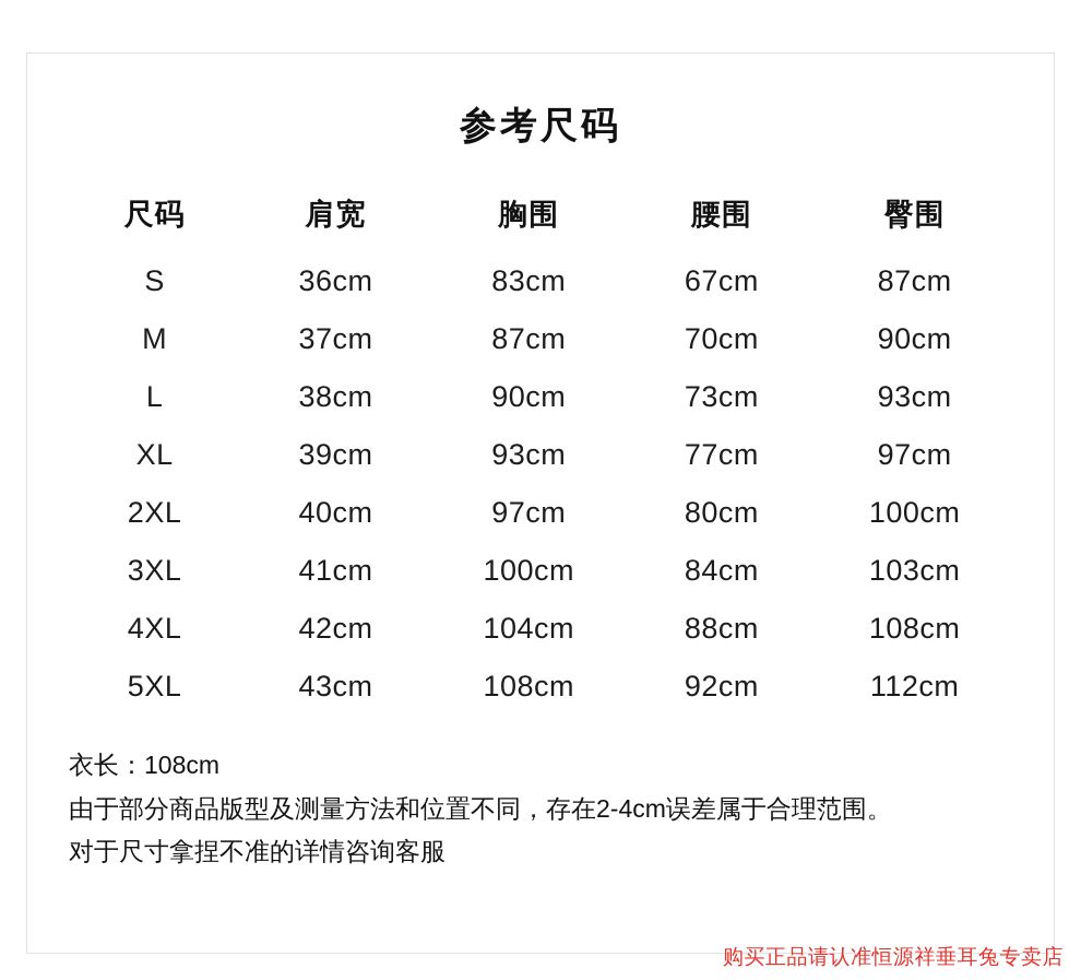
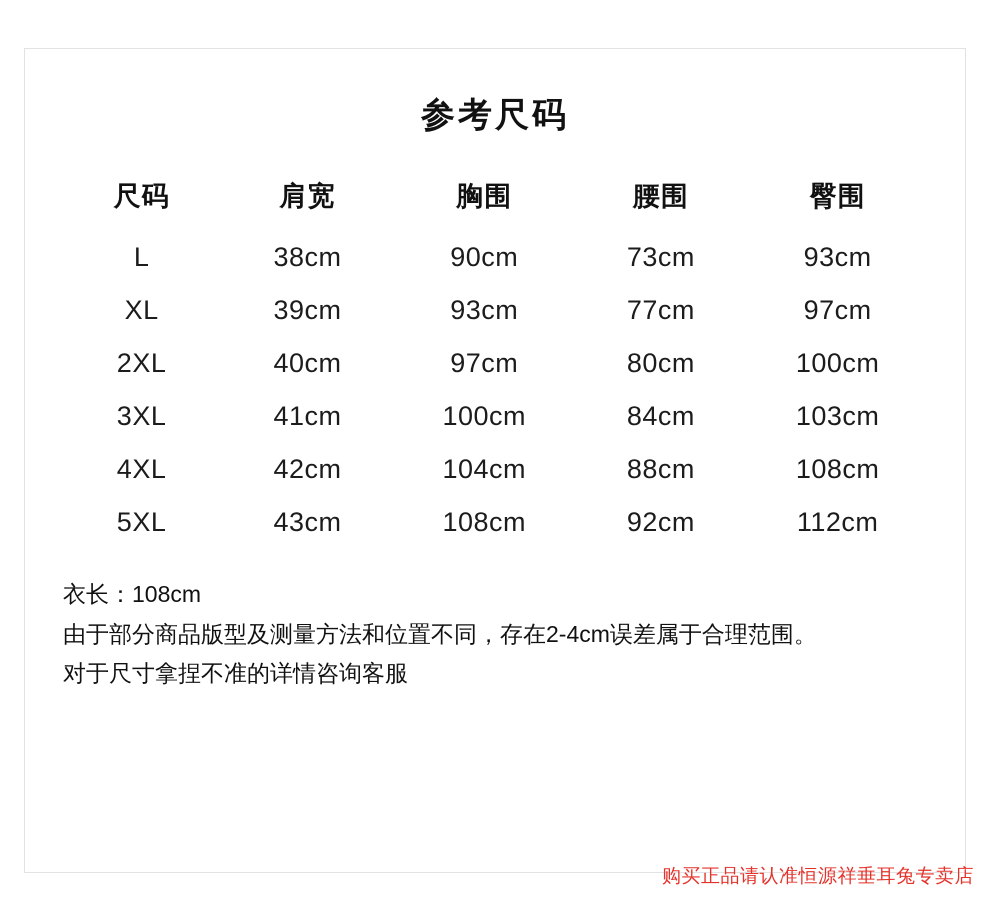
  参考尺码
  尺码	肩宽	胸围	腰围	臀围
- S	36cm	83cm	67cm	87cm
- M	37cm	87cm	70cm	90cm
  L	38cm	90cm	73cm	93cm
  XL	39cm	93cm	77cm	97cm
  2XL	40cm	97cm	80cm	100cm
  3XL	41cm	100cm	84cm	103cm
  4XL	42cm	104cm	88cm	108cm
  5XL	43cm	108cm	92cm	112cm
  衣长：108cm
  由于部分商品版型及测量方法和位置不同，存在2-4cm误差属于合理范围。
  对于尺寸拿捏不准的详情咨询客服
  购买正品请认准恒源祥垂耳兔专卖店
